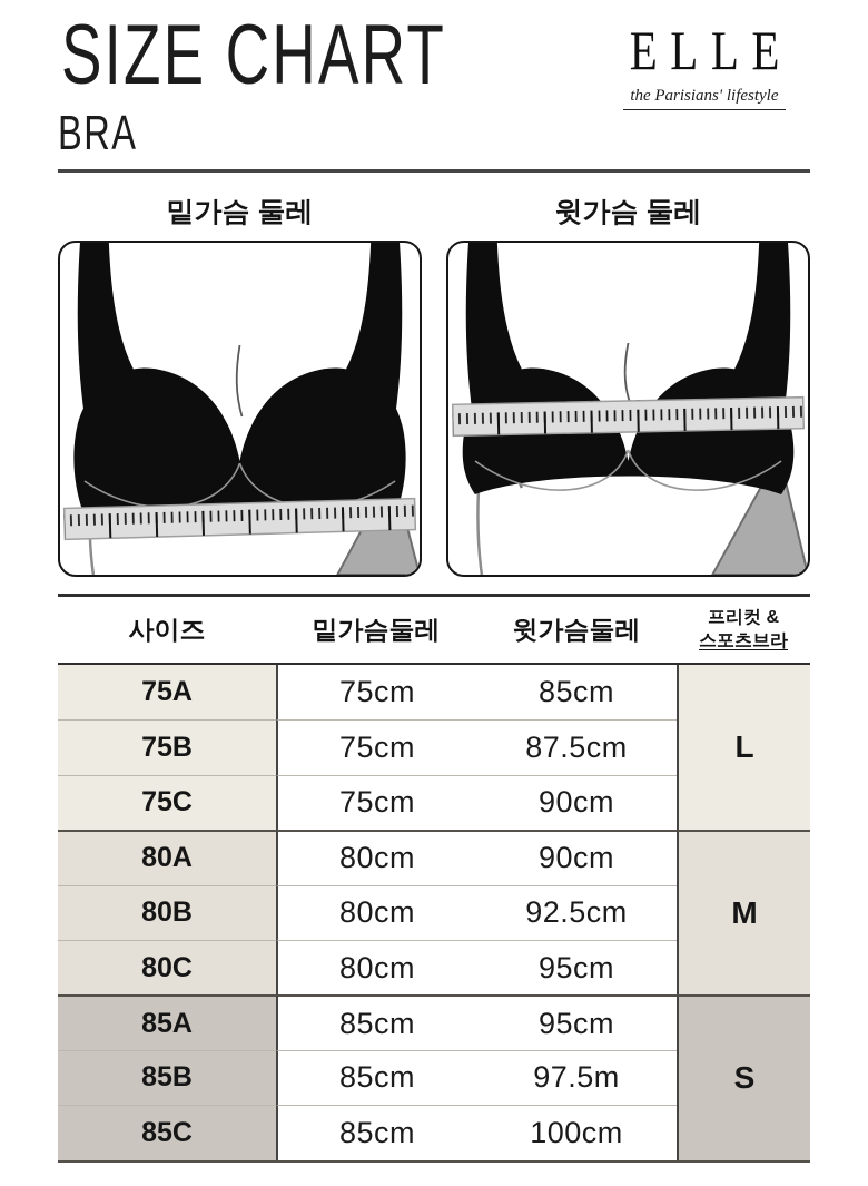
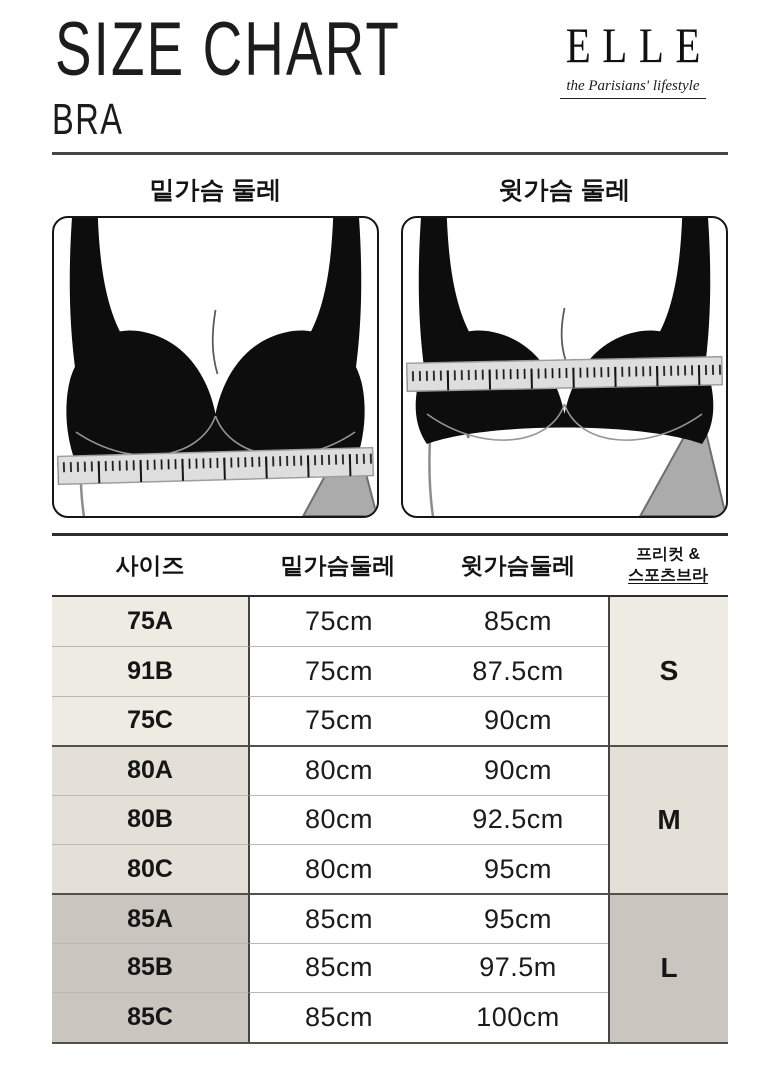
  SIZE CHART
  ELLE
  the Parisians' lifestyle
  BRA
  밑가슴 둘레
  윗가슴 둘레
  사이즈
  밑가슴둘레
  윗가슴둘레
  프리컷 &
  스포츠브라
  75A
  75cm
  85cm
- L
+ S
- 75B
+ 91B
  75cm
  87.5cm
  75C
  75cm
  90cm
  80A
  80cm
  90cm
  M
  80B
  80cm
  92.5cm
  80C
  80cm
  95cm
  85A
  85cm
  95cm
- S
+ L
  85B
  85cm
  97.5m
  85C
  85cm
  100cm
